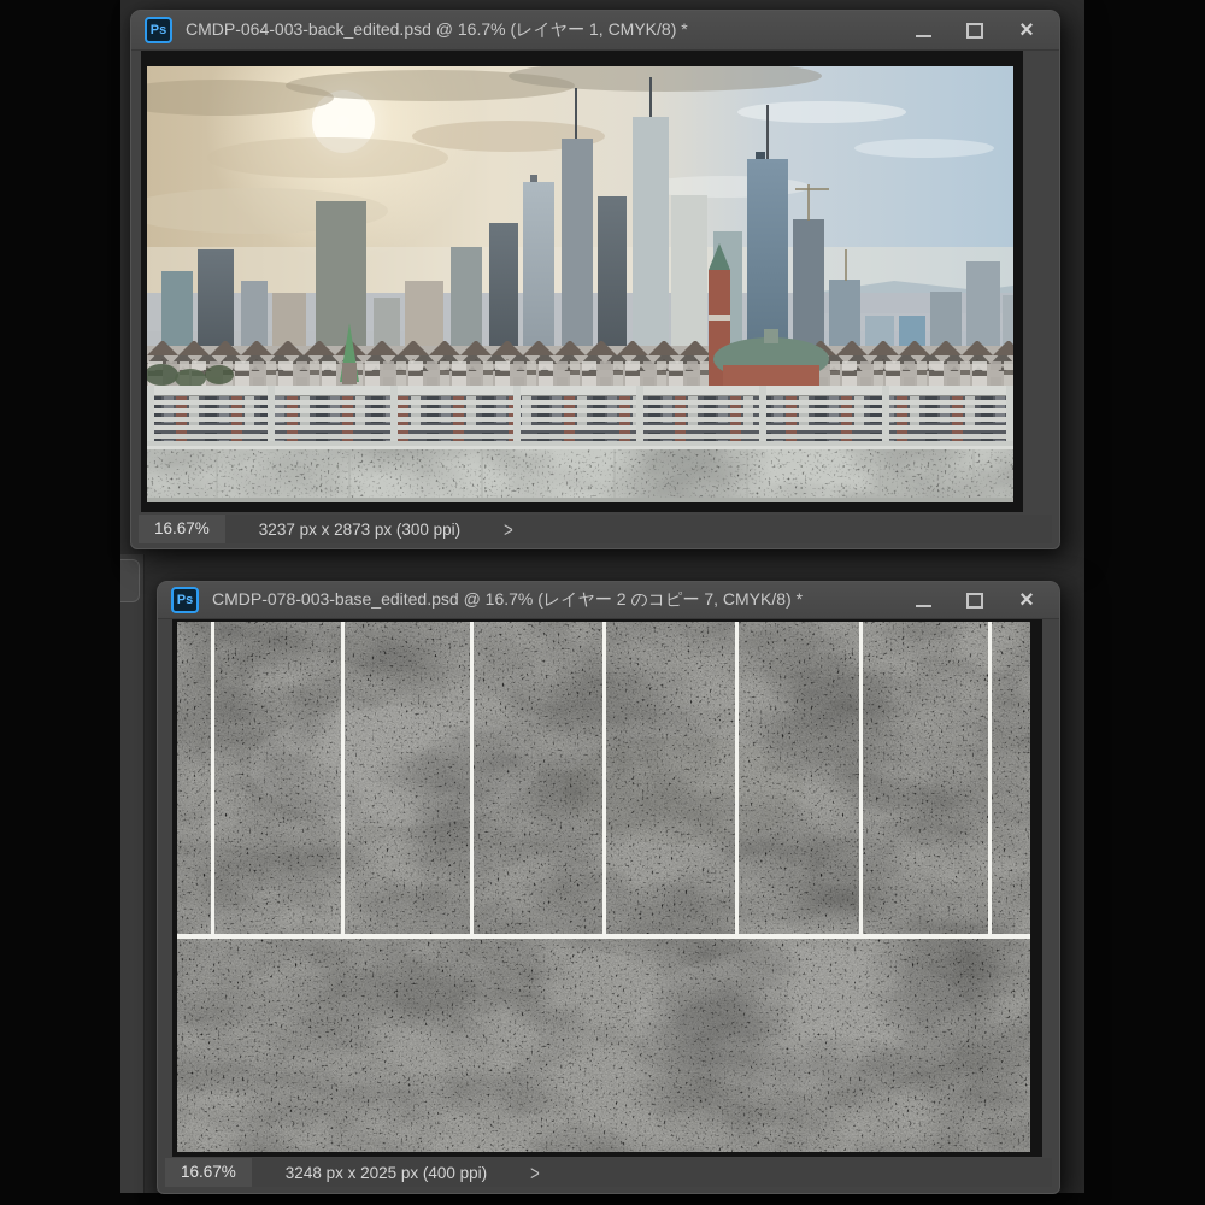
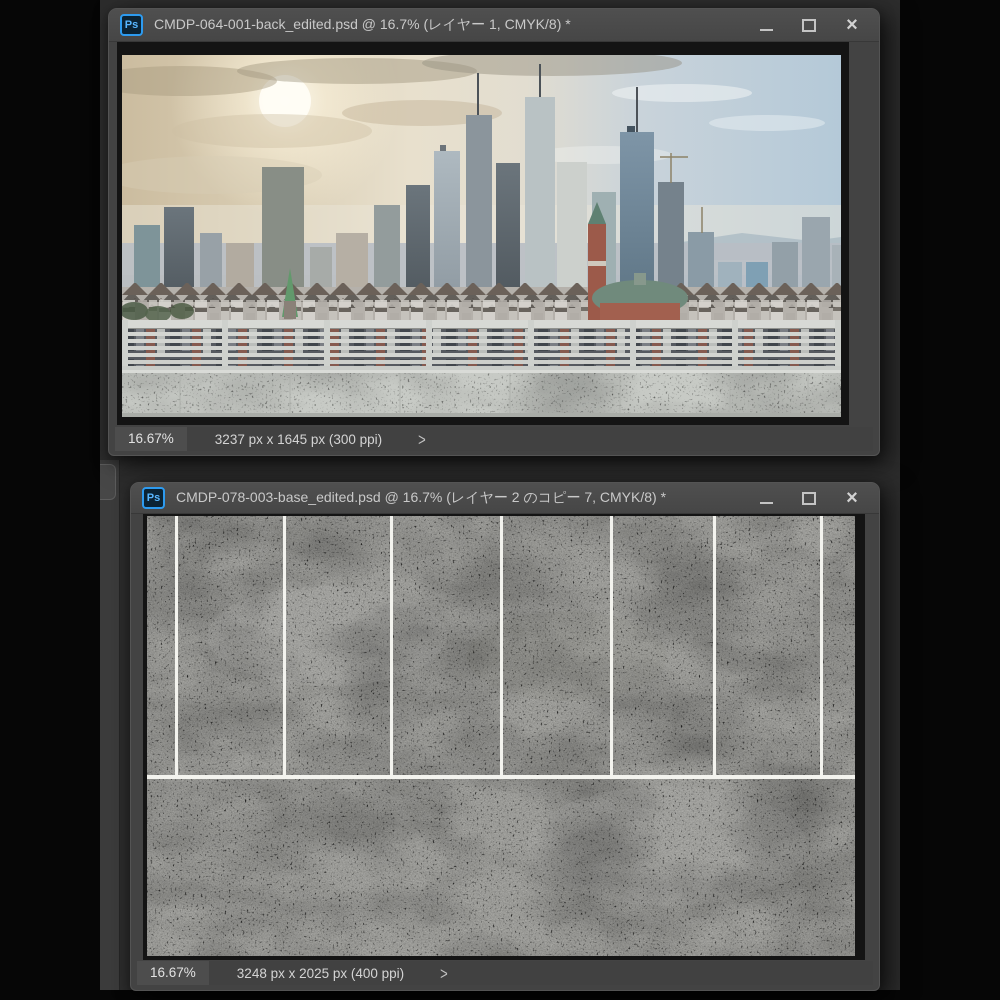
  Ps
- CMDP-064-003-back_edited.psd @ 16.7% (レイヤー 1, CMYK/8) *
+ CMDP-064-001-back_edited.psd @ 16.7% (レイヤー 1, CMYK/8) *
  ×
  16.67%
- 3237 px x 2873 px (300 ppi)
+ 3237 px x 1645 px (300 ppi)
  >
  Ps
  CMDP-078-003-base_edited.psd @ 16.7% (レイヤー 2 のコピー 7, CMYK/8) *
  ×
  16.67%
  3248 px x 2025 px (400 ppi)
  >
